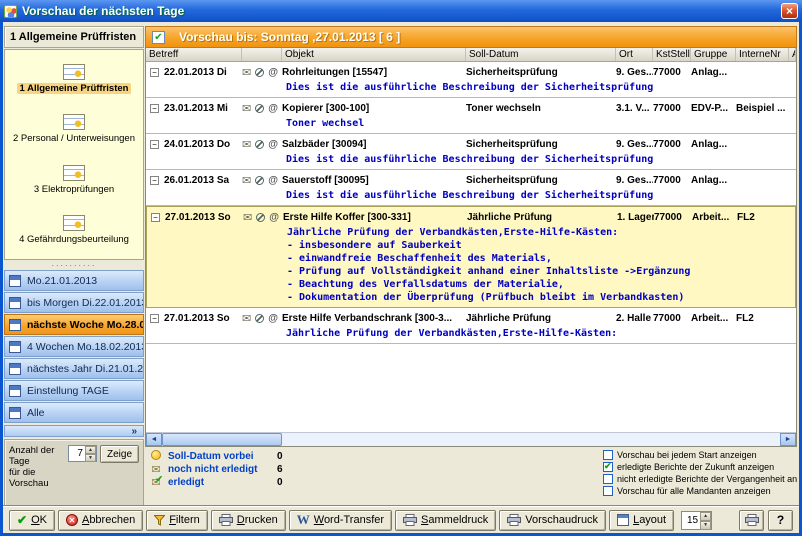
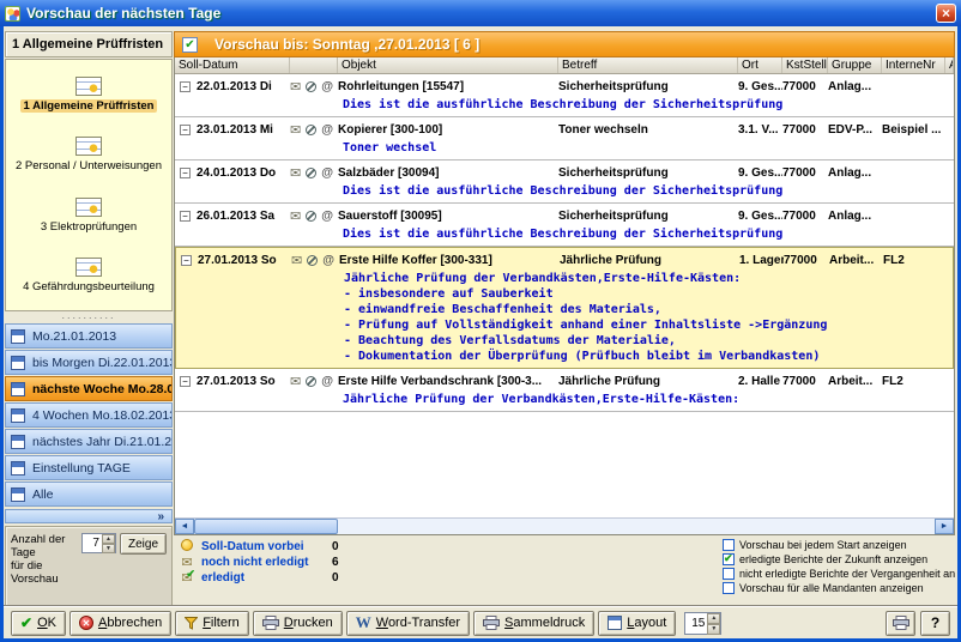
  Vorschau der nächsten Tage
  ×
  1 Allgemeine Prüffristen
  ✔
  Vorschau bis: Sonntag ,27.01.2013 [ 6 ]
  1 Allgemeine Prüffristen
  2 Personal / Unterweisungen
  3 Elektroprüfungen
  4 Gefährdungsbeurteilung
  ..........
  Mo.21.01.2013
  bis Morgen Di.22.01.201
  nächste Woche Mo.28.0
  4 Wochen Mo.18.02.201
  nächstes Jahr Di.21.01.2
  Einstellung TAGE
  Alle
  »
  Anzahl der Tage
  für die Vorschau
  7
  Zeige
- Betreff
+ Soll-Datum
  Objekt
- Soll-Datum
+ Betreff
  Ort
  KstStell
  Gruppe
  InterneNr
  A
  −
  22.01.2013 Di
  ✉
  @
  Rohrleitungen [15547]
  Sicherheitsprüfung
  9. Ges...
  77000
  Anlag...
  Dies ist die ausführliche Beschreibung der Sicherheitsprüfung
  −
  23.01.2013 Mi
  ✉
  @
  Kopierer [300-100]
  Toner wechseln
  3.1. V...
  77000
  EDV-P...
  Beispiel ...
  Toner wechsel
  −
  24.01.2013 Do
  ✉
  @
  Salzbäder [30094]
  Sicherheitsprüfung
  9. Ges...
  77000
  Anlag...
  Dies ist die ausführliche Beschreibung der Sicherheitsprüfung
  −
  26.01.2013 Sa
  ✉
  @
  Sauerstoff [30095]
  Sicherheitsprüfung
  9. Ges...
  77000
  Anlag...
  Dies ist die ausführliche Beschreibung der Sicherheitsprüfung
  −
  27.01.2013 So
  ✉
  @
  Erste Hilfe Koffer [300-331]
  Jährliche Prüfung
  1. Lager
  77000
  Arbeit...
  FL2
  Jährliche Prüfung der Verbandkästen,Erste-Hilfe-Kästen:
  - insbesondere auf Sauberkeit
  - einwandfreie Beschaffenheit des Materials,
  - Prüfung auf Vollständigkeit anhand einer Inhaltsliste ->Ergänzung
  - Beachtung des Verfallsdatums der Materialie,
  - Dokumentation der Überprüfung (Prüfbuch bleibt im Verbandkasten)
  −
  27.01.2013 So
  ✉
  @
  Erste Hilfe Verbandschrank [300-3...
  Jährliche Prüfung
  2. Halle
  77000
  Arbeit...
  FL2
  Jährliche Prüfung der Verbandkästen,Erste-Hilfe-Kästen:
  Soll-Datum vorbei
  0
  ✉
  noch nicht erledigt
  6
  ✉
  ✔
  erledigt
  0
  Vorschau bei jedem Start anzeigen
  erledigte Berichte der Zukunft anzeigen
  nicht erledigte Berichte der Vergangenheit an
  Vorschau für alle Mandanten anzeigen
  ✔
  OK
  ✕
  Abbrechen
  Filtern
  Drucken
  W
  Word-Transfer
  Sammeldruck
- Vorschaudruck
  Layout
  15
  ?
